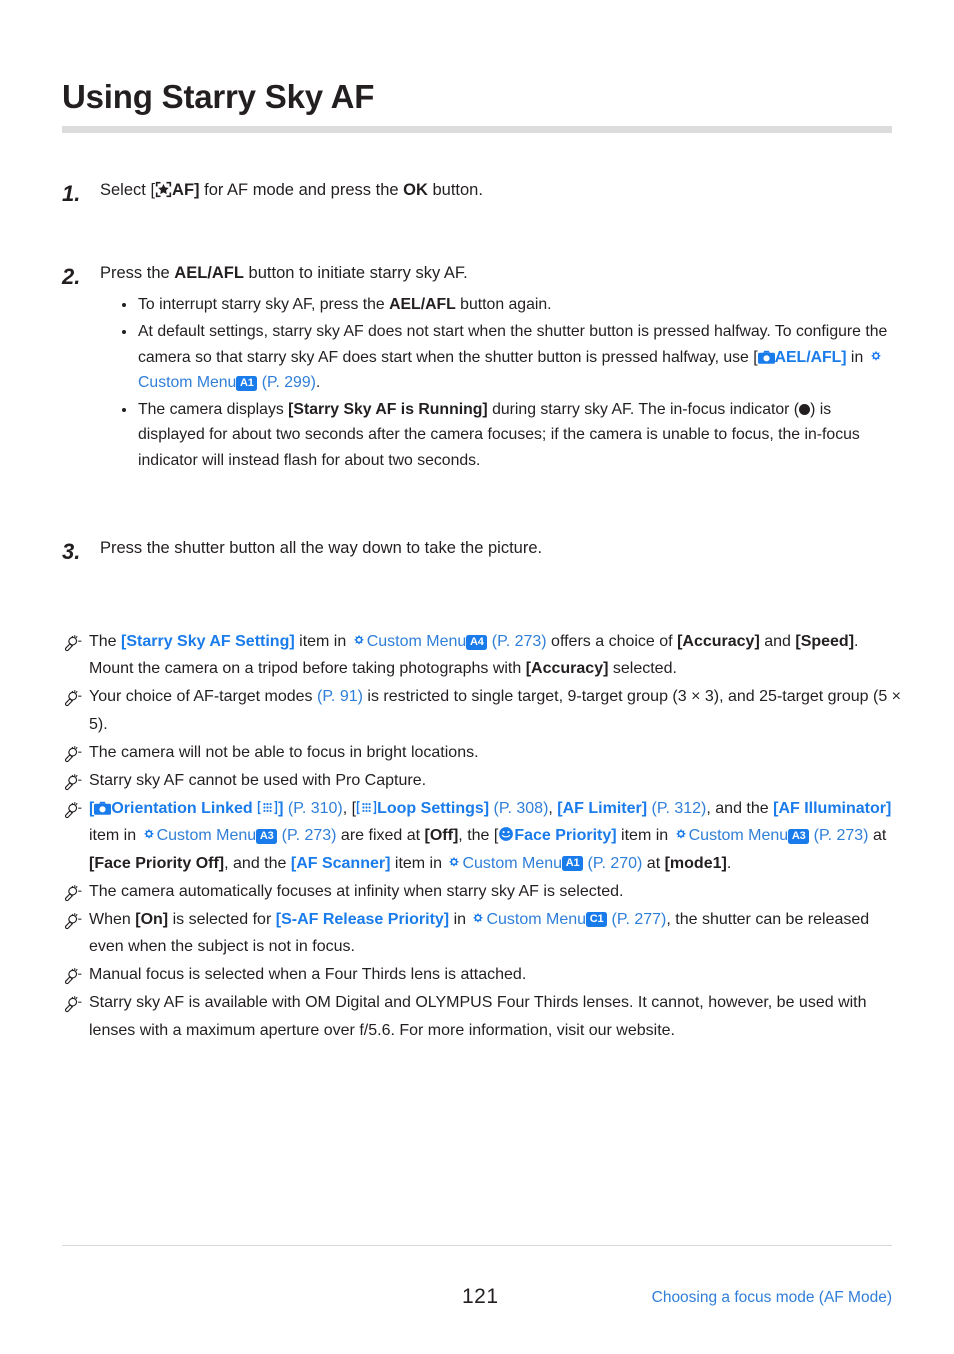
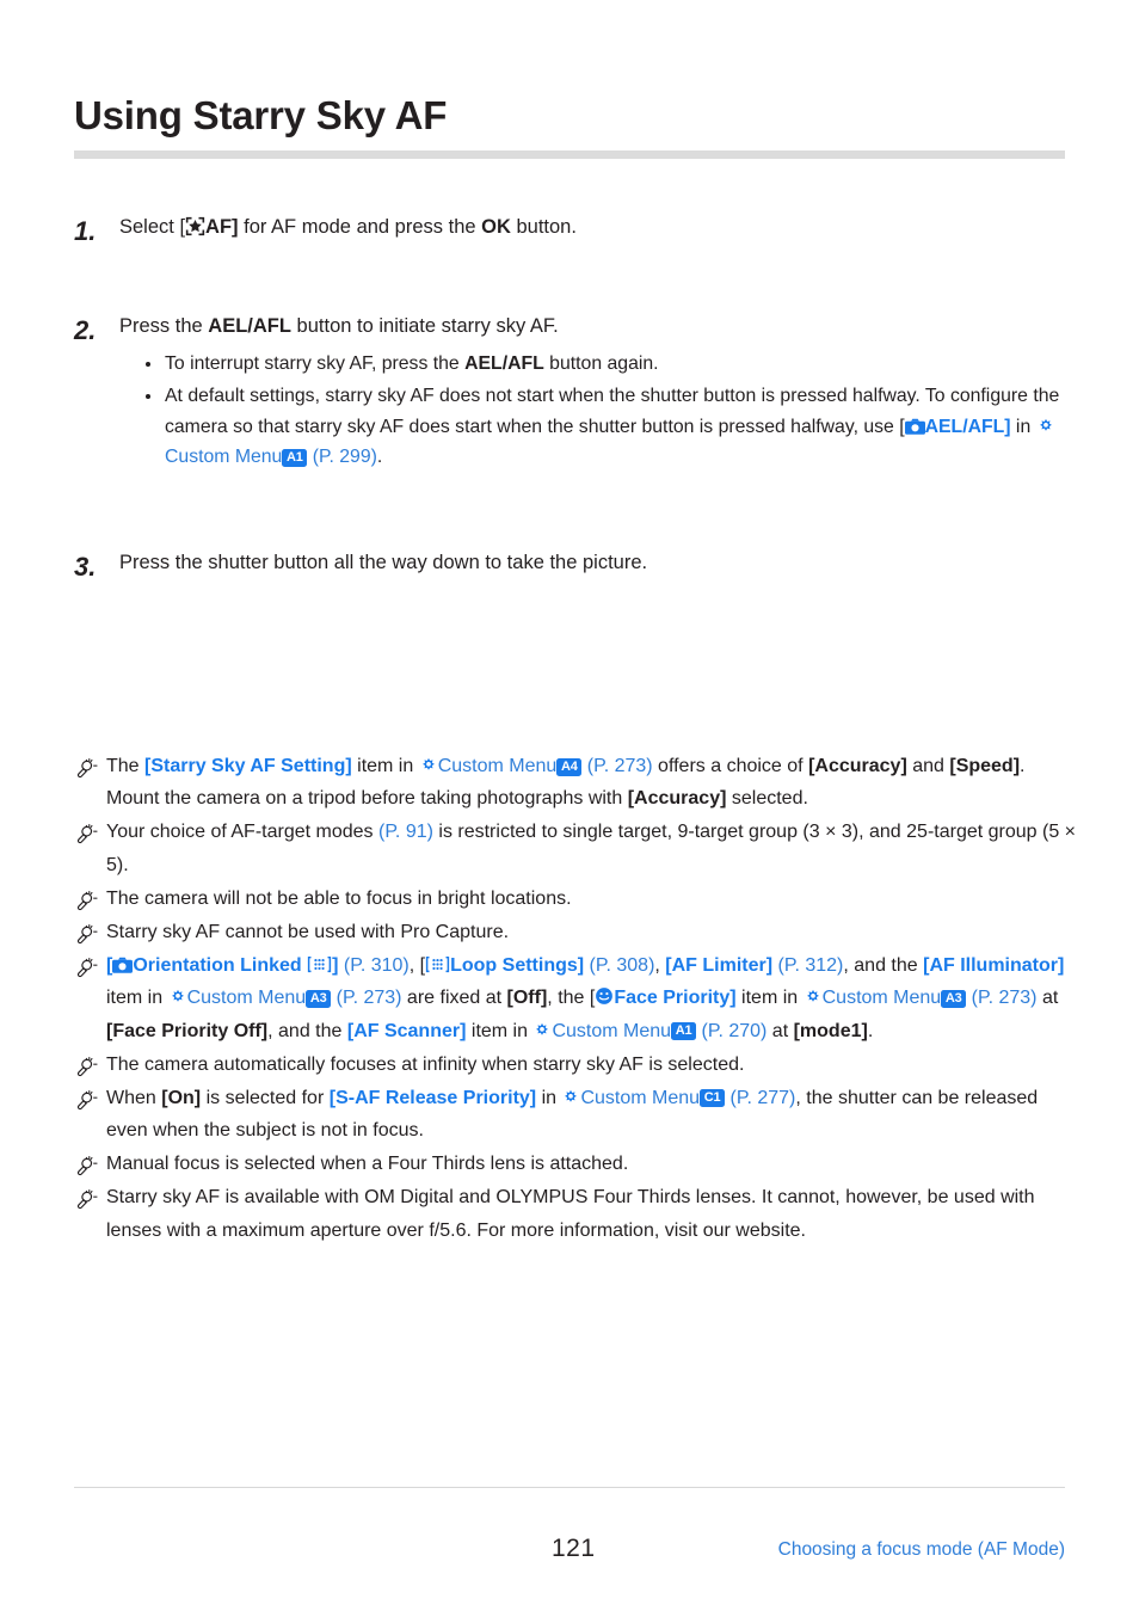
  Using Starry Sky AF
  1.
  Select [ AF] for AF mode and press the OK button.
  2.
  Press the AEL/AFL button to initiate starry sky AF.
  To interrupt starry sky AF, press the AEL/AFL button again.
  At default settings, starry sky AF does not start when the shutter button is pressed halfway. To configure the camera so that starry sky AF does start when the shutter button is pressed halfway, use [ AEL/AFL] in Custom Menu A1 (P. 299).
- The camera displays [Starry Sky AF is Running] during starry sky AF. The in-focus indicator ( ) is displayed for about two seconds after the camera focuses; if the camera is unable to focus, the in-focus indicator will instead flash for about two seconds.
  3.
  Press the shutter button all the way down to take the picture.
  The [Starry Sky AF Setting] item in Custom Menu A4 (P. 273) offers a choice of [Accuracy] and [Speed]. Mount the camera on a tripod before taking photographs with [Accuracy] selected.
  Your choice of AF-target modes (P. 91) is restricted to single target, 9-target group (3 × 3), and 25-target group (5 × 5).
  The camera will not be able to focus in bright locations.
  Starry sky AF cannot be used with Pro Capture.
  [ Orientation Linked ] (P. 310), [ Loop Settings] (P. 308), [AF Limiter] (P. 312), and the [AF Illuminator] item in Custom Menu A3 (P. 273) are fixed at [Off], the [ Face Priority] item in Custom Menu A3 (P. 273) at [Face Priority Off], and the [AF Scanner] item in Custom Menu A1 (P. 270) at [mode1].
  The camera automatically focuses at infinity when starry sky AF is selected.
  When [On] is selected for [S-AF Release Priority] in Custom Menu C1 (P. 277), the shutter can be released even when the subject is not in focus.
  Manual focus is selected when a Four Thirds lens is attached.
  Starry sky AF is available with OM Digital and OLYMPUS Four Thirds lenses. It cannot, however, be used with lenses with a maximum aperture over f/5.6. For more information, visit our website.
  121
  Choosing a focus mode (AF Mode)
